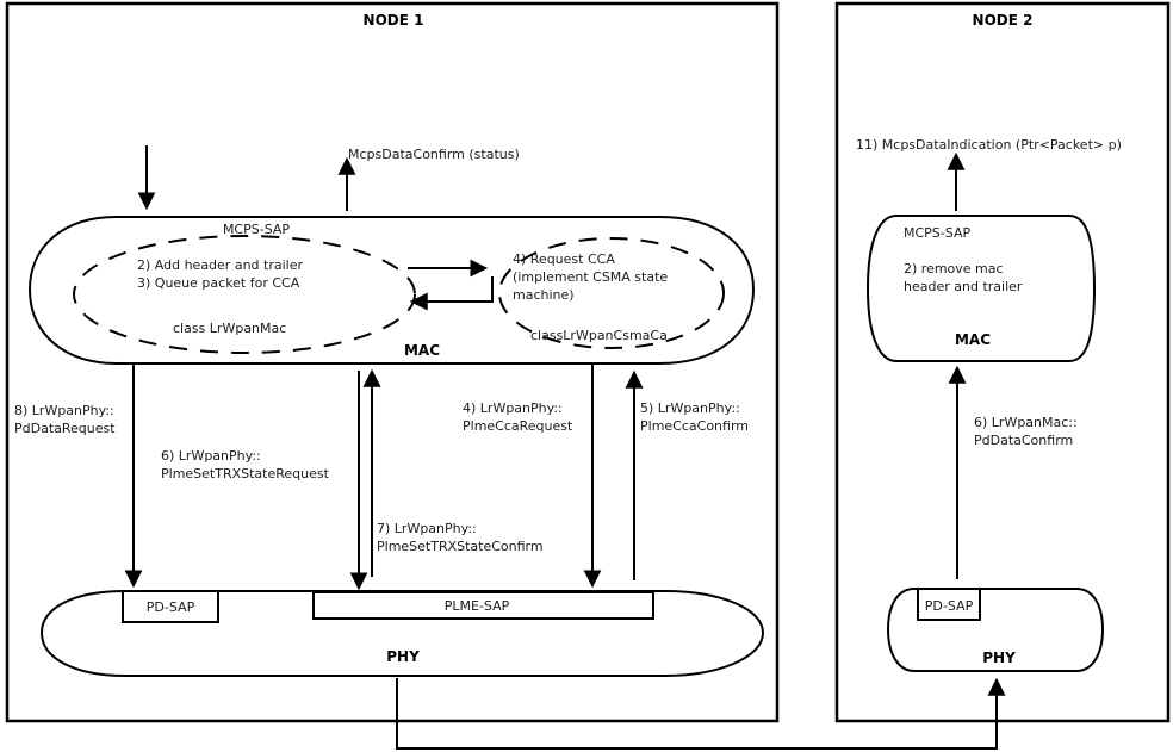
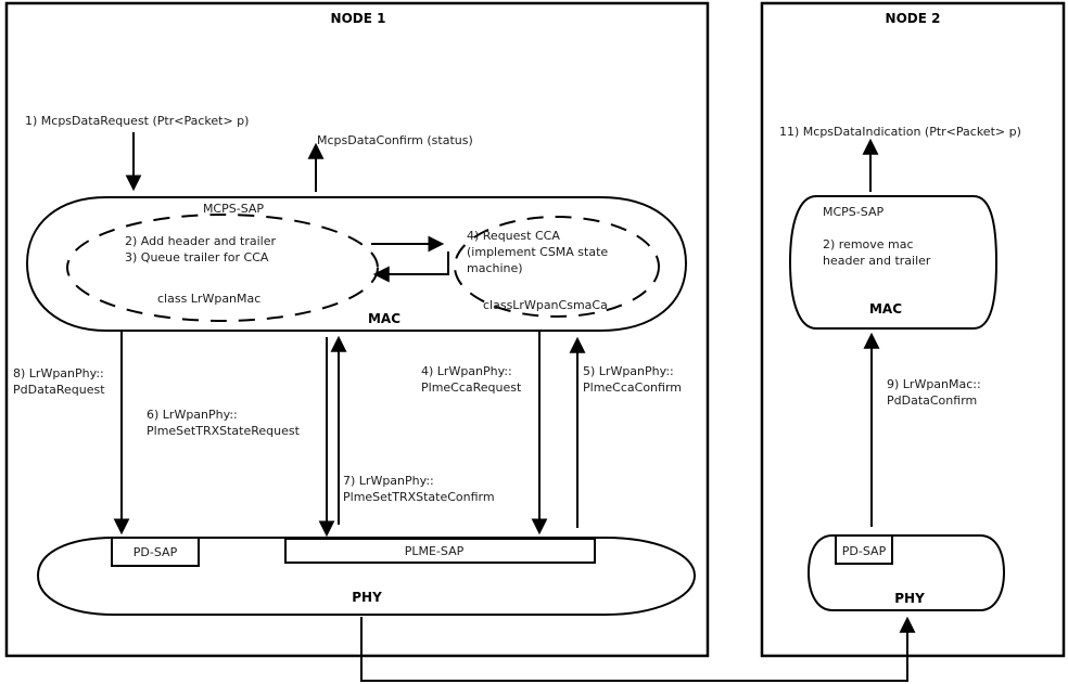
  NODE 1
+ 1) McpsDataRequest (Ptr<Packet> p)
  McpsDataConfirm (status)
  MCPS-SAP
  2) Add header and trailer
- 3) Queue packet for CCA
+ 3) Queue trailer for CCA
  class LrWpanMac
  4) Request CCA
  (implement CSMA state
  machine)
  classLrWpanCsmaCa
  MAC
  PD-SAP
  PLME-SAP
  PHY
  8) LrWpanPhy::
  PdDataRequest
  6) LrWpanPhy::
  PlmeSetTRXStateRequest
  7) LrWpanPhy::
  PlmeSetTRXStateConfirm
  4) LrWpanPhy::
  PlmeCcaRequest
  5) LrWpanPhy::
  PlmeCcaConfirm
  NODE 2
  11) McpsDataIndication (Ptr<Packet> p)
  MCPS-SAP
  2) remove mac
  header and trailer
  MAC
  PD-SAP
  PHY
- 6) LrWpanMac::
+ 9) LrWpanMac::
  PdDataConfirm
